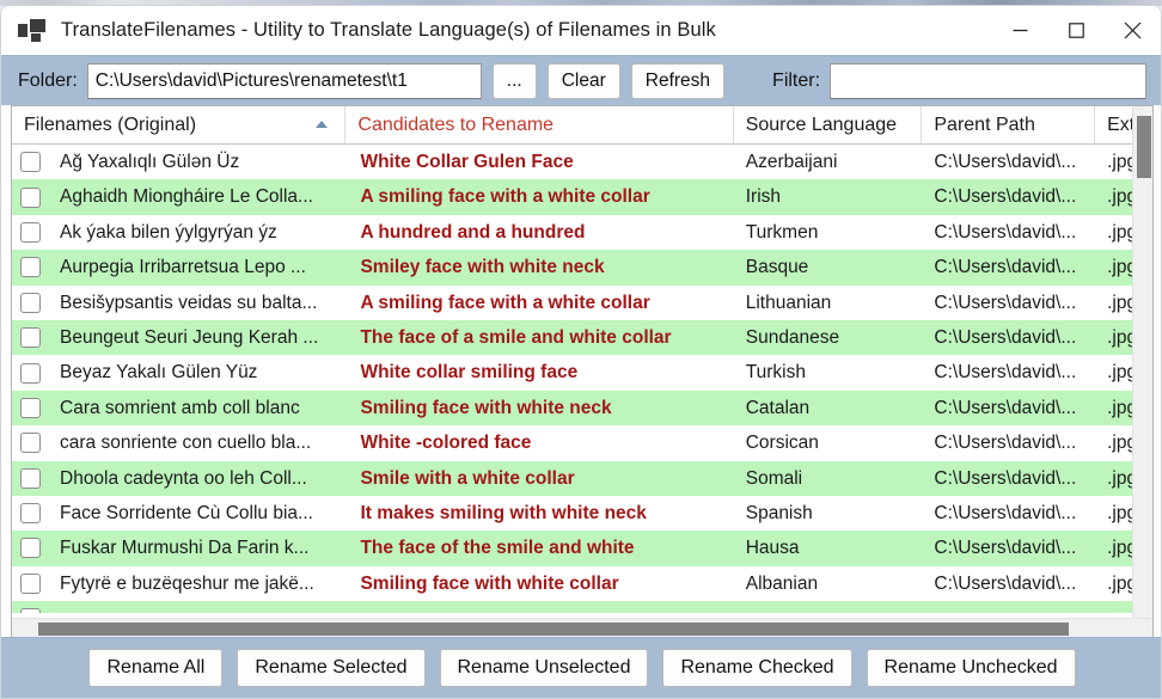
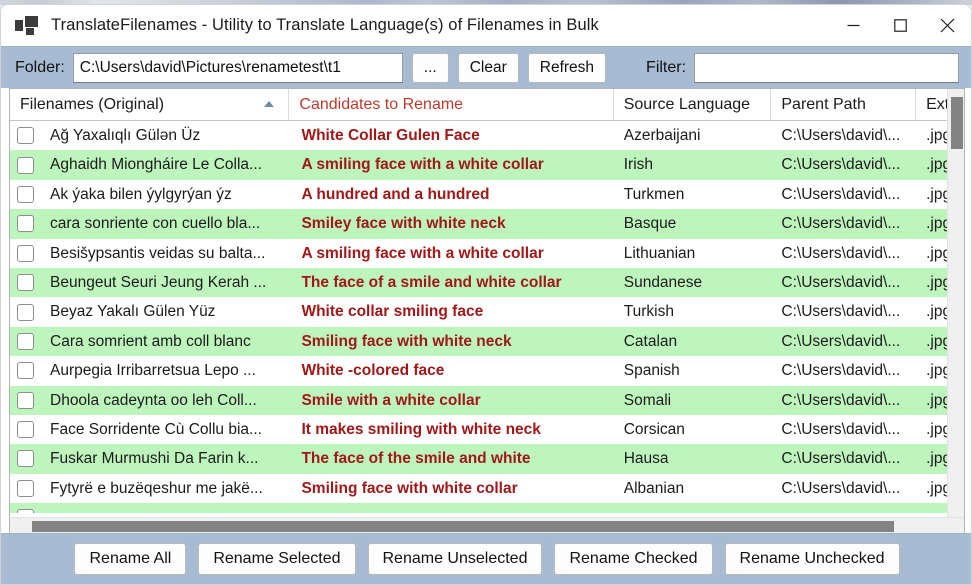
  TranslateFilenames - Utility to Translate Language(s) of Filenames in Bulk
  Folder:
  C:\Users\david\Pictures\renametest\t1
  ...
  Clear
  Refresh
  Filter:
  Filenames (Original)
  Candidates to Rename
  Source Language
  Parent Path
  Ağ Yaxalıqlı Gülən Üz
  White Collar Gulen Face
  Azerbaijani
  C:\Users\david\...
  .jp
  Aghaidh Miongháire Le Colla...
  A smiling face with a white collar
  Irish
  C:\Users\david\...
  .jp
  Ak ýaka bilen ýylgyrýan ýz
  A hundred and a hundred
  Turkmen
  C:\Users\david\...
  .jp
- Aurpegia Irribarretsua Lepo ...
+ cara sonriente con cuello bla...
  Smiley face with white neck
  Basque
  C:\Users\david\...
  .jp
  Besišypsantis veidas su balta...
  A smiling face with a white collar
  Lithuanian
  C:\Users\david\...
  .jp
  Beungeut Seuri Jeung Kerah ...
  The face of a smile and white collar
  Sundanese
  C:\Users\david\...
  .jp
  Beyaz Yakalı Gülen Yüz
  White collar smiling face
  Turkish
  C:\Users\david\...
  .jp
  Cara somrient amb coll blanc
  Smiling face with white neck
  Catalan
  C:\Users\david\...
  .jp
- cara sonriente con cuello bla...
+ Aurpegia Irribarretsua Lepo ...
  White -colored face
- Corsican
+ Spanish
  C:\Users\david\...
  .jp
  Dhoola cadeynta oo leh Coll...
  Smile with a white collar
  Somali
  C:\Users\david\...
  .jp
  Face Sorridente Cù Collu bia...
  It makes smiling with white neck
- Spanish
+ Corsican
  C:\Users\david\...
  .jp
  Fuskar Murmushi Da Farin k...
  The face of the smile and white
  Hausa
  C:\Users\david\...
  .jp
  Fytyrë e buzëqeshur me jakë...
  Smiling face with white collar
  Albanian
  C:\Users\david\...
  .jp
  Rename All
  Rename Selected
  Rename Unselected
  Rename Checked
  Rename Unchecked
